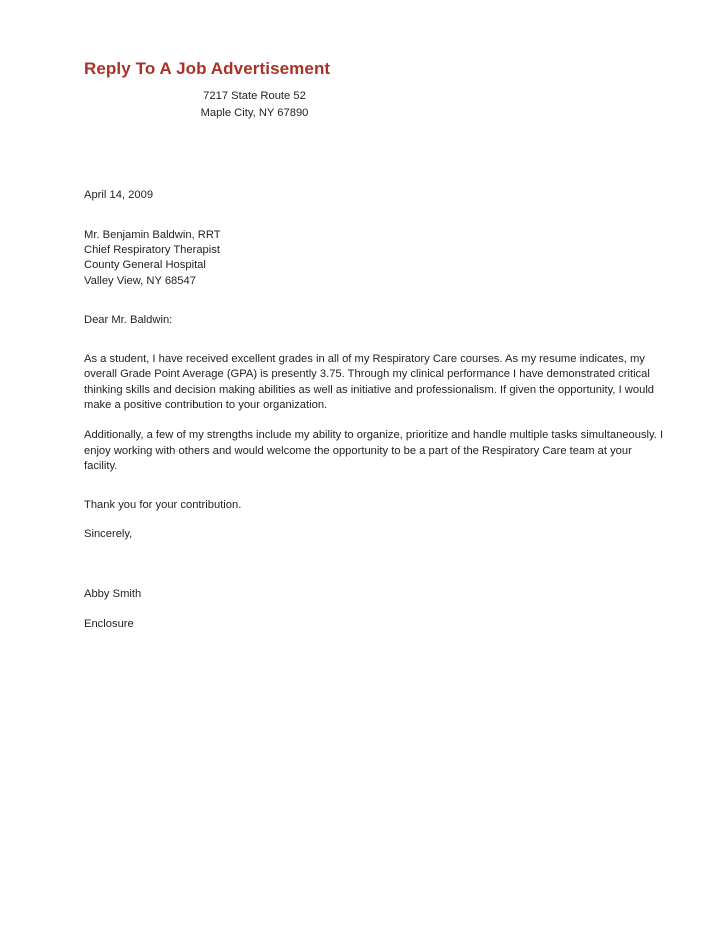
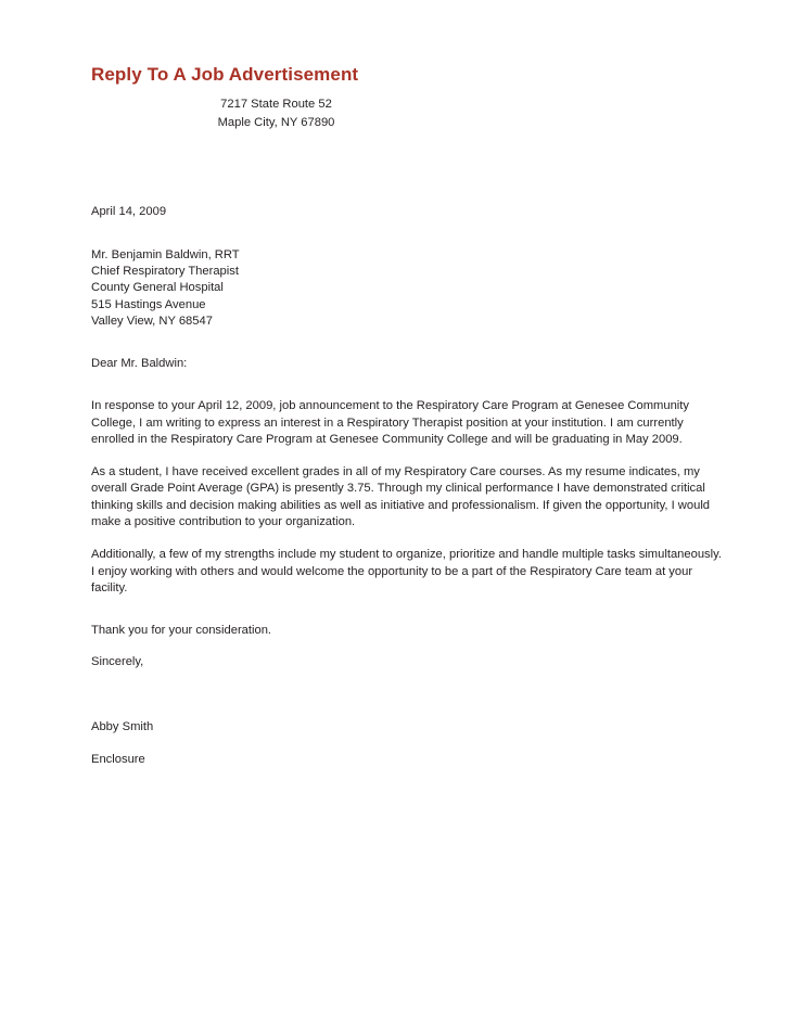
  Reply To A Job Advertisement
  7217 State Route 52
  Maple City, NY 67890
  April 14, 2009
  Mr. Benjamin Baldwin, RRT
  Chief Respiratory Therapist
  County General Hospital
+ 515 Hastings Avenue
  Valley View, NY 68547
  Dear Mr. Baldwin:
+ In response to your April 12, 2009, job announcement to the Respiratory Care Program at Genesee Community College, I am writing to express an interest in a Respiratory Therapist position at your institution. I am currently enrolled in the Respiratory Care Program at Genesee Community College and will be graduating in May 2009.
  As a student, I have received excellent grades in all of my Respiratory Care courses. As my resume indicates, my overall Grade Point Average (GPA) is presently 3.75. Through my clinical performance I have demonstrated critical thinking skills and decision making abilities as well as initiative and professionalism. If given the opportunity, I would make a positive contribution to your organization.
- Additionally, a few of my strengths include my ability to organize, prioritize and handle multiple tasks simultaneously. I enjoy working with others and would welcome the opportunity to be a part of the Respiratory Care team at your facility.
+ Additionally, a few of my strengths include my student to organize, prioritize and handle multiple tasks simultaneously. I enjoy working with others and would welcome the opportunity to be a part of the Respiratory Care team at your facility.
- Thank you for your contribution.
+ Thank you for your consideration.
  Sincerely,
  Abby Smith
  Enclosure
